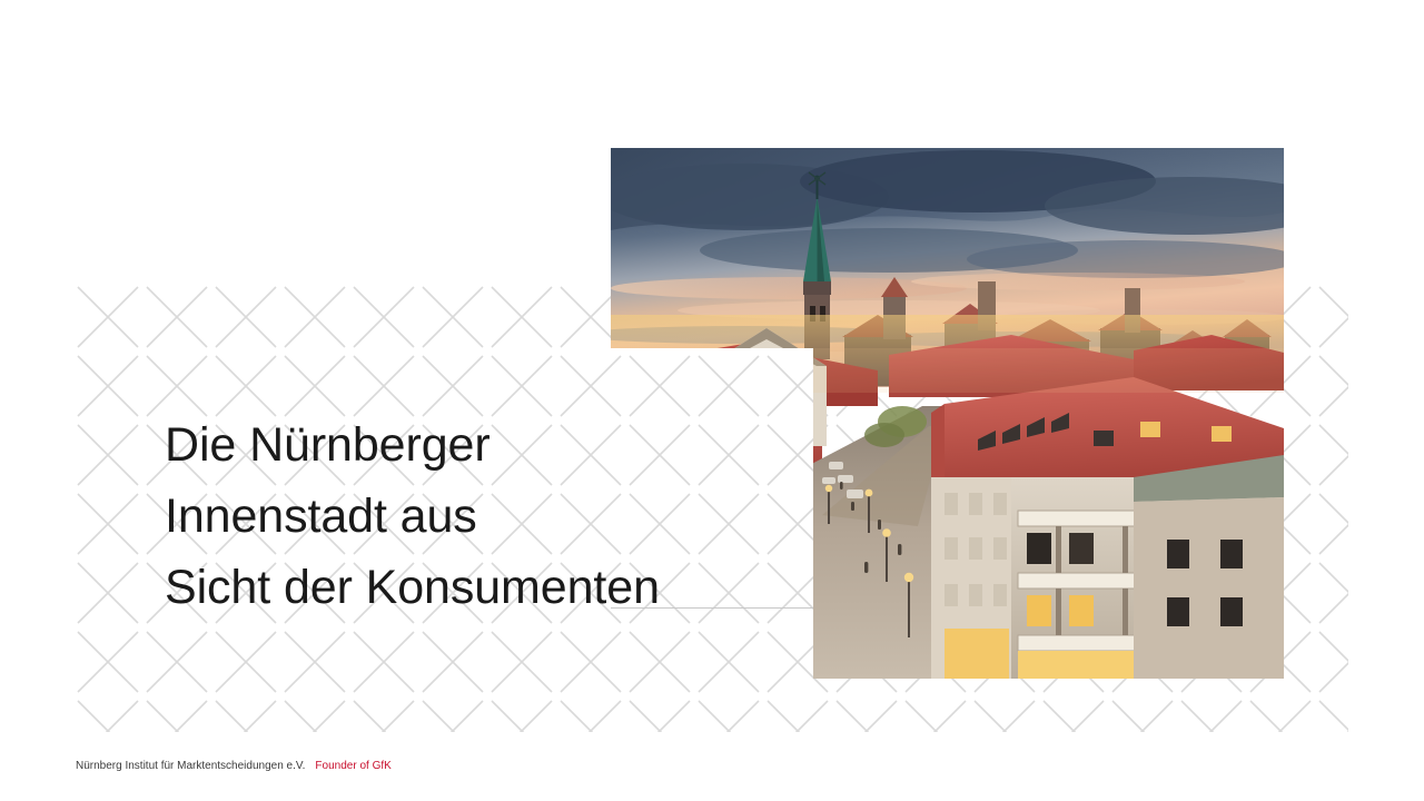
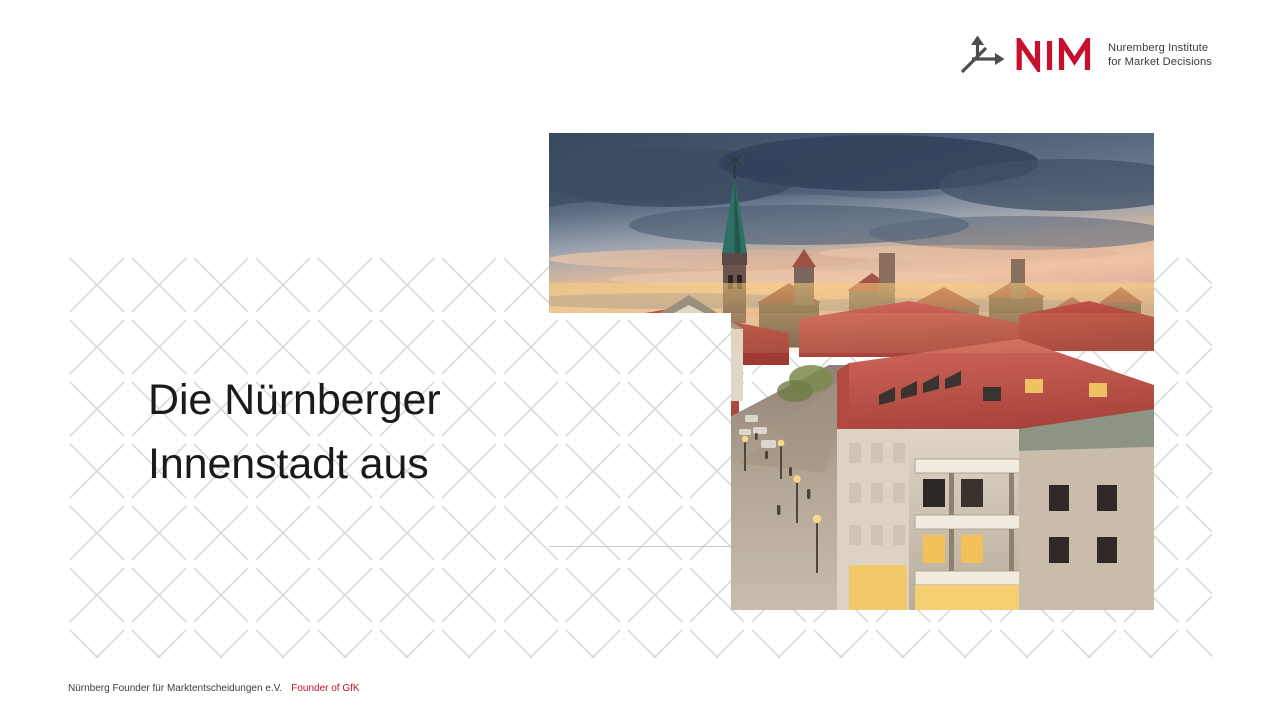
+ Nuremberg Institute
+ for Market Decisions
  Die Nürnberger
  Innenstadt aus
- Sicht der Konsumenten
- Nürnberg Institut für Marktentscheidungen e.V.
+ Nürnberg Founder für Marktentscheidungen e.V.
  Founder of GfK
